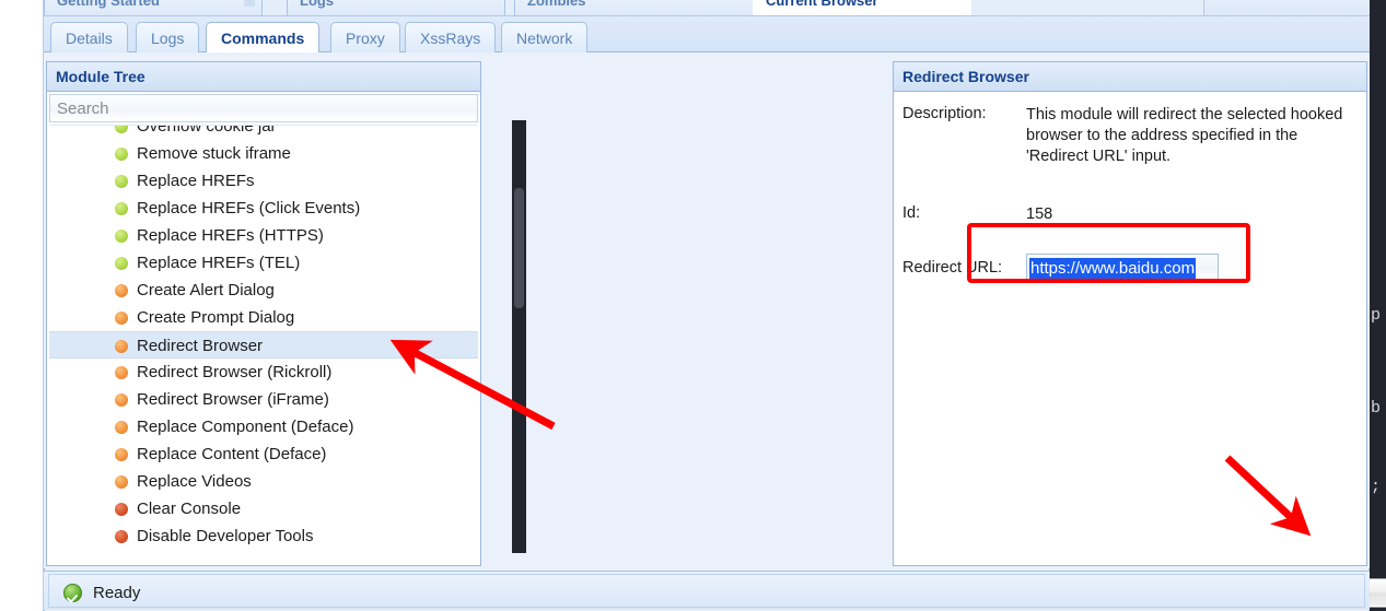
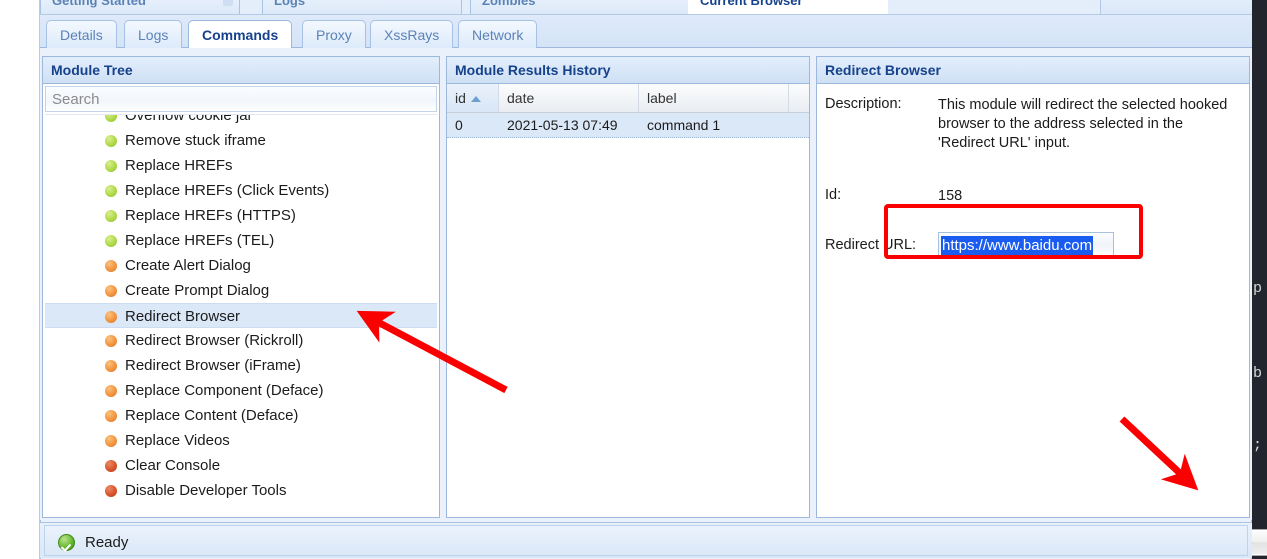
  p
  b
  ;
  Getting Started
  Logs
  Zombies
  Current Browser
  Details
  Logs
  Commands
  Proxy
  XssRays
  Network
  Module Tree
  Search
  Overflow cookie jar
  Remove stuck iframe
  Replace HREFs
  Replace HREFs (Click Events)
  Replace HREFs (HTTPS)
  Replace HREFs (TEL)
  Create Alert Dialog
  Create Prompt Dialog
  Redirect Browser
  Redirect Browser (Rickroll)
  Redirect Browser (iFrame)
  Replace Component (Deface)
  Replace Content (Deface)
  Replace Videos
  Clear Console
  Disable Developer Tools
+ Module Results History
+ id
+ date
+ label
+ 0
+ 2021-05-13 07:49
+ command 1
  Redirect Browser
  Description:
- This module will redirect the selected hooked browser to the address specified in the 'Redirect URL' input.
+ This module will redirect the selected hooked browser to the address selected in the 'Redirect URL' input.
  Id:
  158
  Redirect URL:
  https://www.baidu.com
  Ready
